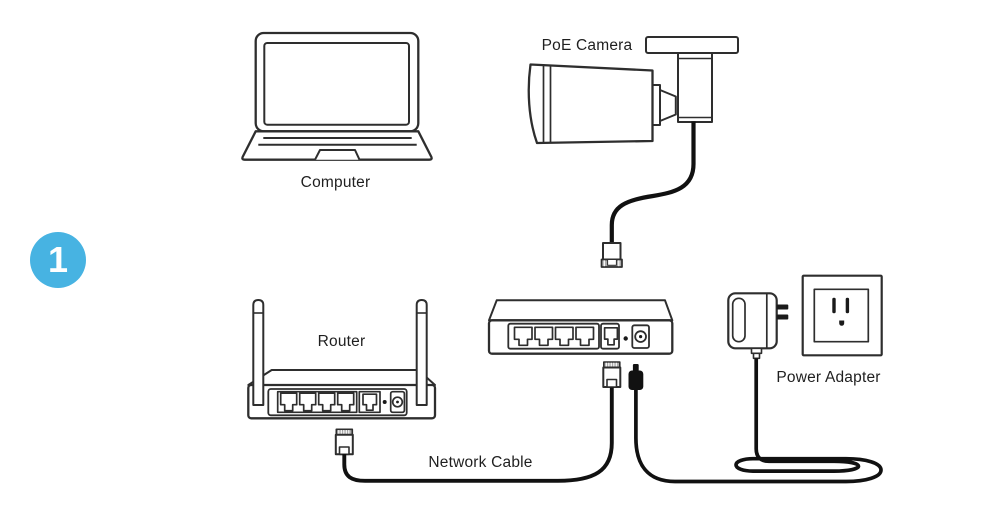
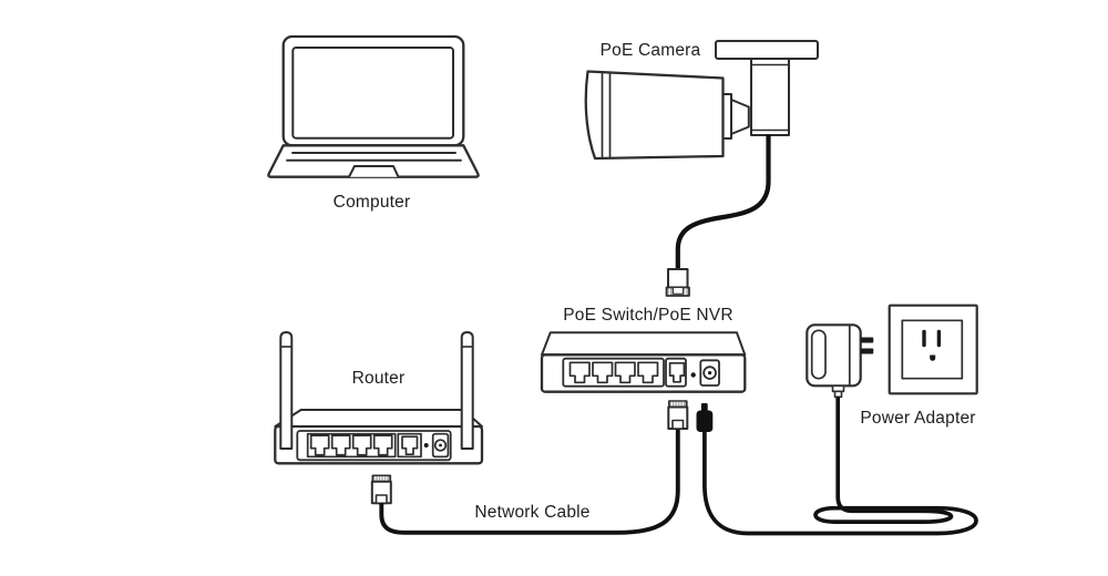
- 1
  Computer
  PoE Camera
+ PoE Switch/PoE NVR
  Router
  Power Adapter
  Network Cable
